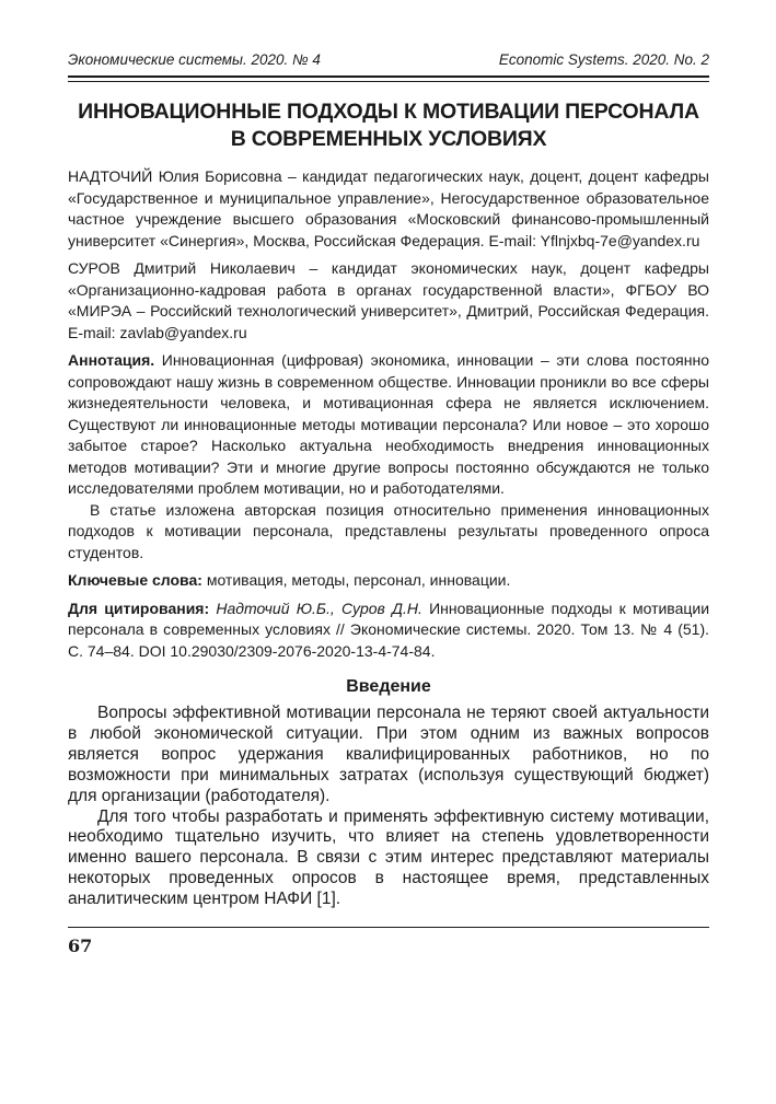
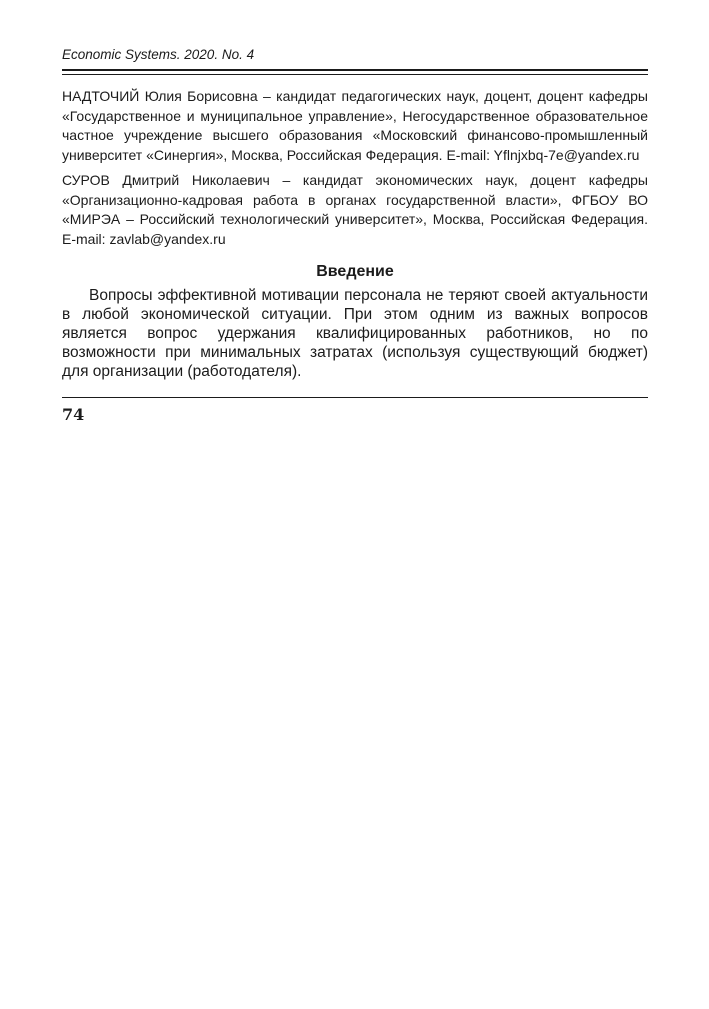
- Экономические системы. 2020. № 4
- Economic Systems. 2020. No. 2
+ Economic Systems. 2020. No. 4
- ИННОВАЦИОННЫЕ ПОДХОДЫ К МОТИВАЦИИ ПЕРСОНАЛА
- В СОВРЕМЕННЫХ УСЛОВИЯХ
  НАДТОЧИЙ Юлия Борисовна – кандидат педагогических наук, доцент, доцент кафедры «Государственное и муниципальное управление», Негосударственное образовательное частное учреждение высшего образования «Московский финансово-промышленный университет «Синергия», Москва, Российская Федерация. E-mail: Yflnjxbq-7e@yandex.ru
- СУРОВ Дмитрий Николаевич – кандидат экономических наук, доцент кафедры «Организационно-кадровая работа в органах государственной власти», ФГБОУ ВО «МИРЭА – Российский технологический университет», Дмитрий, Российская Федерация. E-mail: zavlab@yandex.ru
+ СУРОВ Дмитрий Николаевич – кандидат экономических наук, доцент кафедры «Организационно-кадровая работа в органах государственной власти», ФГБОУ ВО «МИРЭА – Российский технологический университет», Москва, Российская Федерация. E-mail: zavlab@yandex.ru
- Аннотация. Инновационная (цифровая) экономика, инновации – эти слова постоянно сопровождают нашу жизнь в современном обществе. Инновации проникли во все сферы жизнедеятельности человека, и мотивационная сфера не является исключением. Существуют ли инновационные методы мотивации персонала? Или новое – это хорошо забытое старое? Насколько актуальна необходимость внедрения инновационных методов мотивации? Эти и многие другие вопросы постоянно обсуждаются не только исследователями проблем мотивации, но и работодателями.
- В статье изложена авторская позиция относительно применения инновационных подходов к мотивации персонала, представлены результаты проведенного опроса студентов.
- Ключевые слова: мотивация, методы, персонал, инновации.
- Для цитирования: Надточий Ю.Б., Суров Д.Н. Инновационные подходы к мотивации персонала в современных условиях // Экономические системы. 2020. Том 13. № 4 (51). С. 74–84. DOI 10.29030/2309-2076-2020-13-4-74-84.
  Введение
  Вопросы эффективной мотивации персонала не теряют своей актуальности в любой экономической ситуации. При этом одним из важных вопросов является вопрос удержания квалифицированных работников, но по возможности при минимальных затратах (используя существующий бюджет) для организации (работодателя).
- Для того чтобы разработать и применять эффективную систему мотивации, необходимо тщательно изучить, что влияет на степень удовлетворенности именно вашего персонала. В связи с этим интерес представляют материалы некоторых проведенных опросов в настоящее время, представленных аналитическим центром НАФИ [1].
- 67
+ 74
